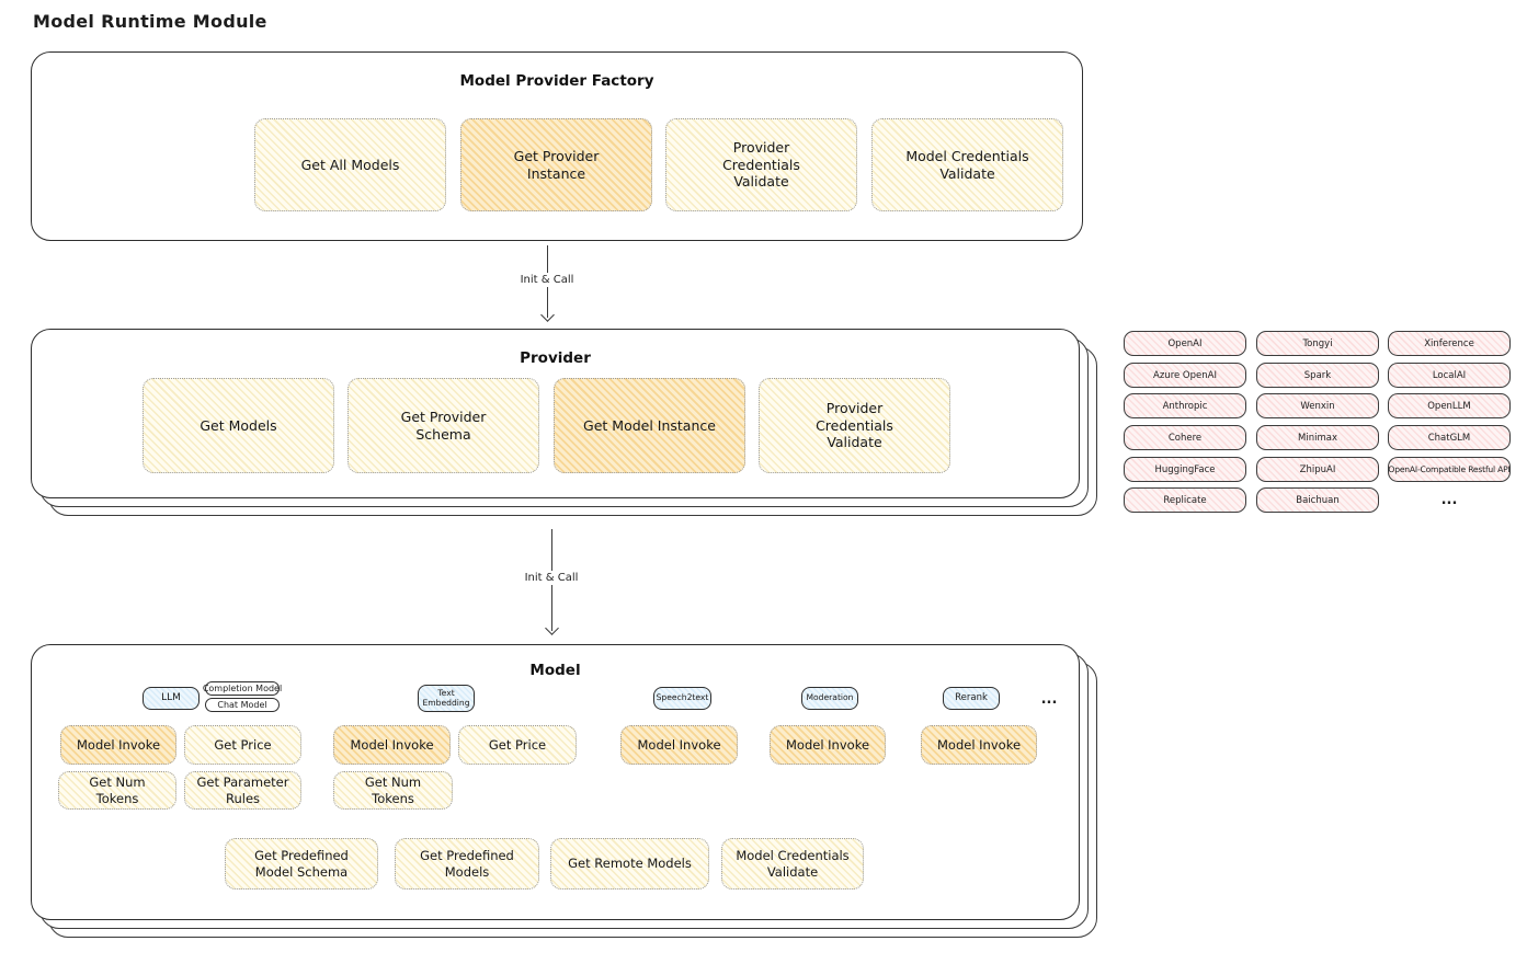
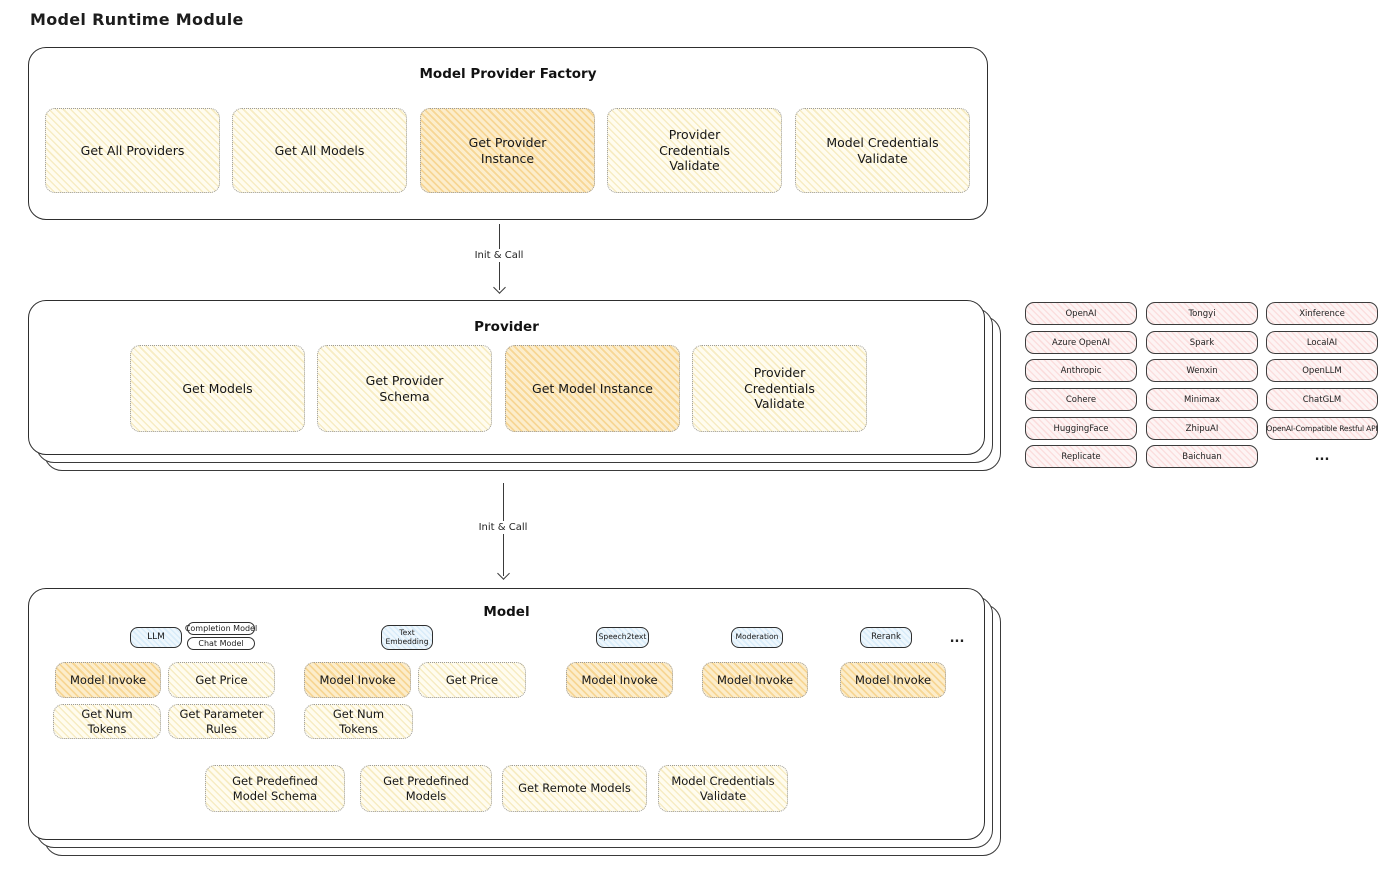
  Model Runtime Module
  Model Provider Factory
+ Get All Providers
  Get All Models
  Get Provider Instance
  Provider Credentials Validate
  Model Credentials Validate
  Init & Call
  Provider
  Get Models
  Get Provider Schema
  Get Model Instance
  Provider Credentials Validate
  OpenAI
  Azure OpenAI
  Anthropic
  Cohere
  HuggingFace
  Replicate
  Tongyi
  Spark
  Wenxin
  Minimax
  ZhipuAI
  Baichuan
  Xinference
  LocalAI
  OpenLLM
  ChatGLM
  OpenAI-Compatible Restful API
  ...
  Init & Call
  Model
  LLM
  Completion Model
  Chat Model
  Text Embedding
  Speech2text
  Moderation
  Rerank
  ...
  Model Invoke
  Get Price
  Get Num Tokens
  Get Parameter Rules
  Model Invoke
  Get Price
  Get Num Tokens
  Model Invoke
  Model Invoke
  Model Invoke
  Get Predefined Model Schema
  Get Predefined Models
  Get Remote Models
  Model Credentials Validate
